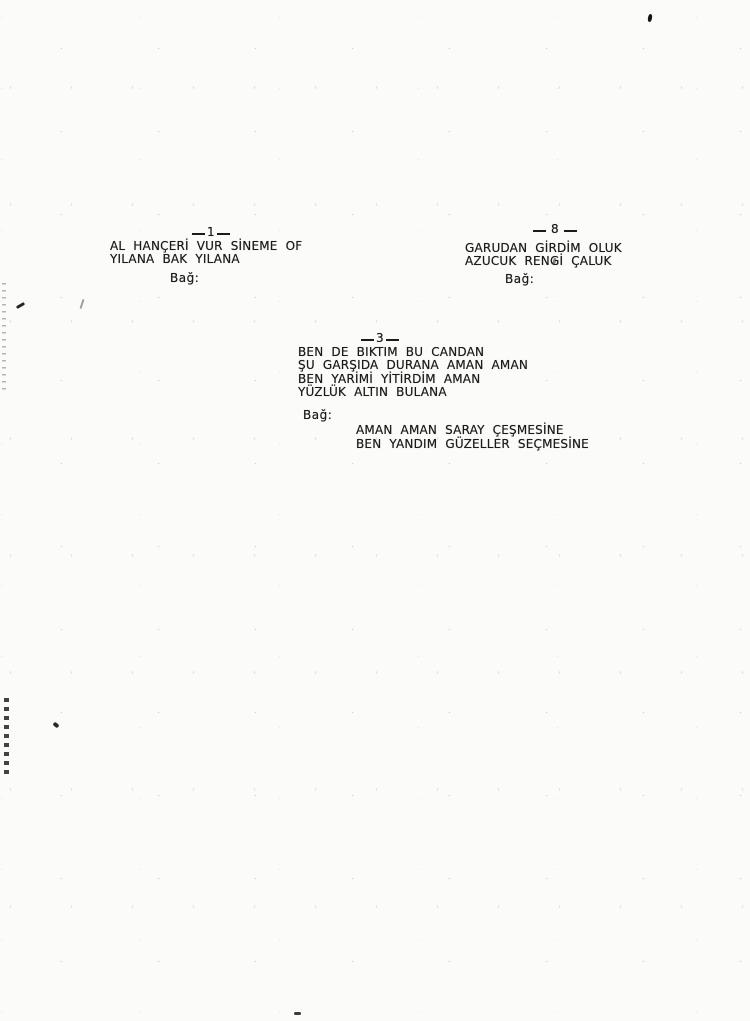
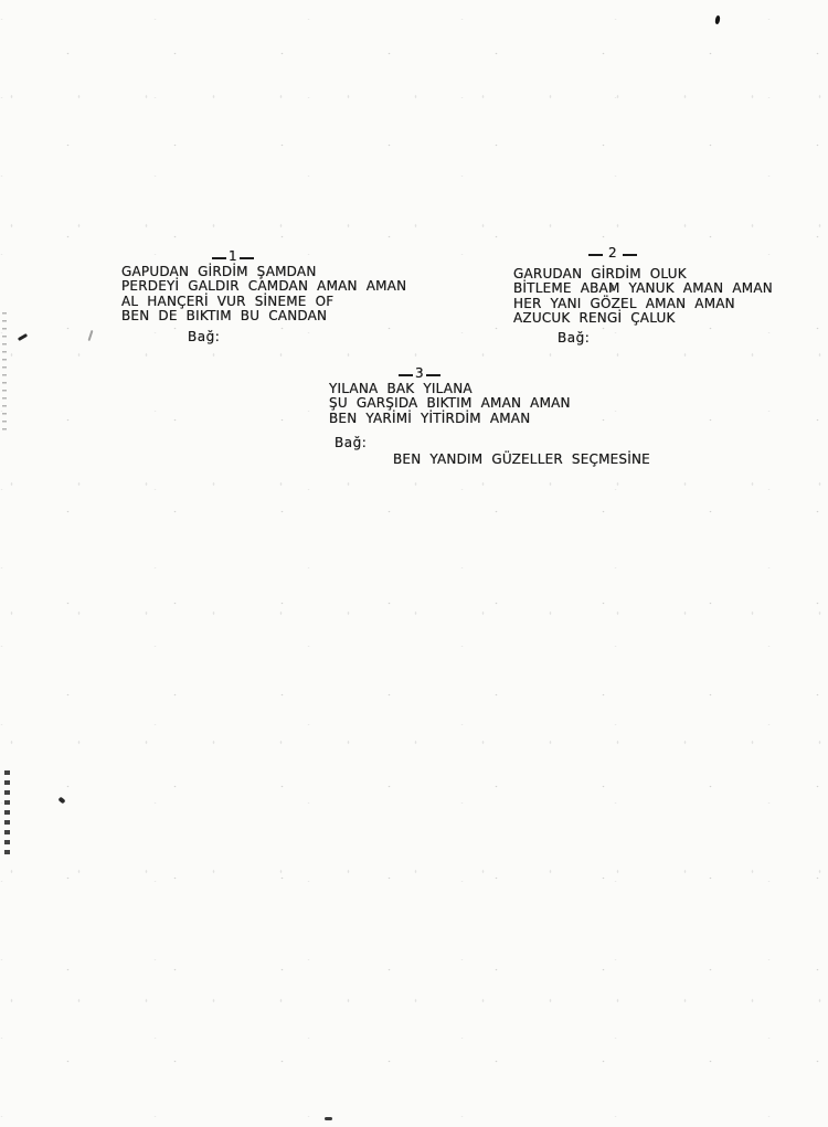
  1
+ GAPUDAN GİRDİM ŞAMDAN
+ PERDEYİ GALDIR CAMDAN AMAN AMAN
  AL HANÇERİ VUR SİNEME OF
- YILANA BAK YILANA
+ BEN DE BIKTIM BU CANDAN
  Bağ:
- 8
+ 2
  GARUDAN GİRDİM OLUK
+ BİTLEME ABAM YANUK AMAN AMAN
+ HER YANI GÖZEL AMAN AMAN
  AZUCUK RENGİ ÇALUK
  Bağ:
  3
- BEN DE BIKTIM BU CANDAN
+ YILANA BAK YILANA
- ŞU GARŞIDA DURANA AMAN AMAN
+ ŞU GARŞIDA BIKTIM AMAN AMAN
  BEN YARİMİ YİTİRDİM AMAN
- YÜZLÜK ALTIN BULANA
  Bağ:
- AMAN AMAN SARAY ÇEŞMESİNE
  BEN YANDIM GÜZELLER SEÇMESİNE
